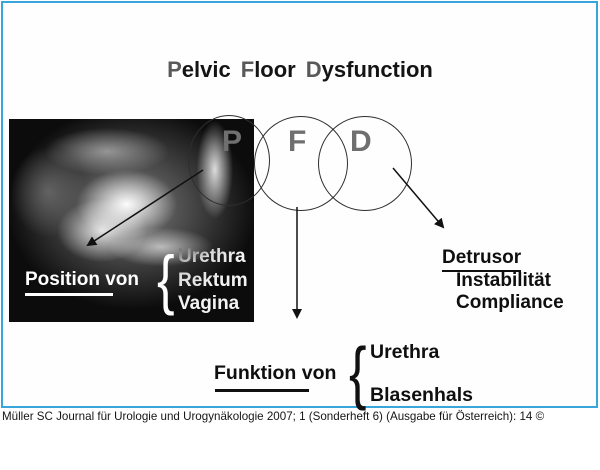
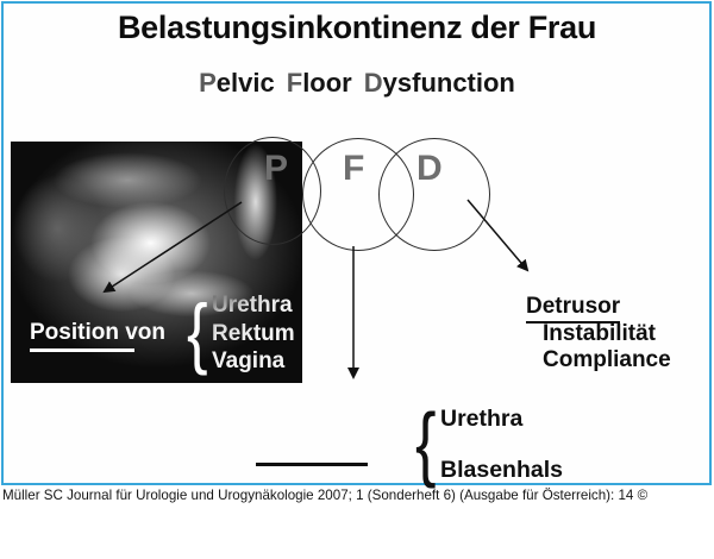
+ Belastungsinkontinenz der Frau
  Pelvic Floor Dysfunction
  P
  F
  D
  Position von
  {
  Urethra
  Rektum
  Vagina
  Detrusor
  Instabilität
  Compliance
- Funktion von
  {
  Urethra
  Blasenhals
  Müller SC Journal für Urologie und Urogynäkologie 2007; 1 (Sonderheft 6) (Ausgabe für Österreich): 14 ©
